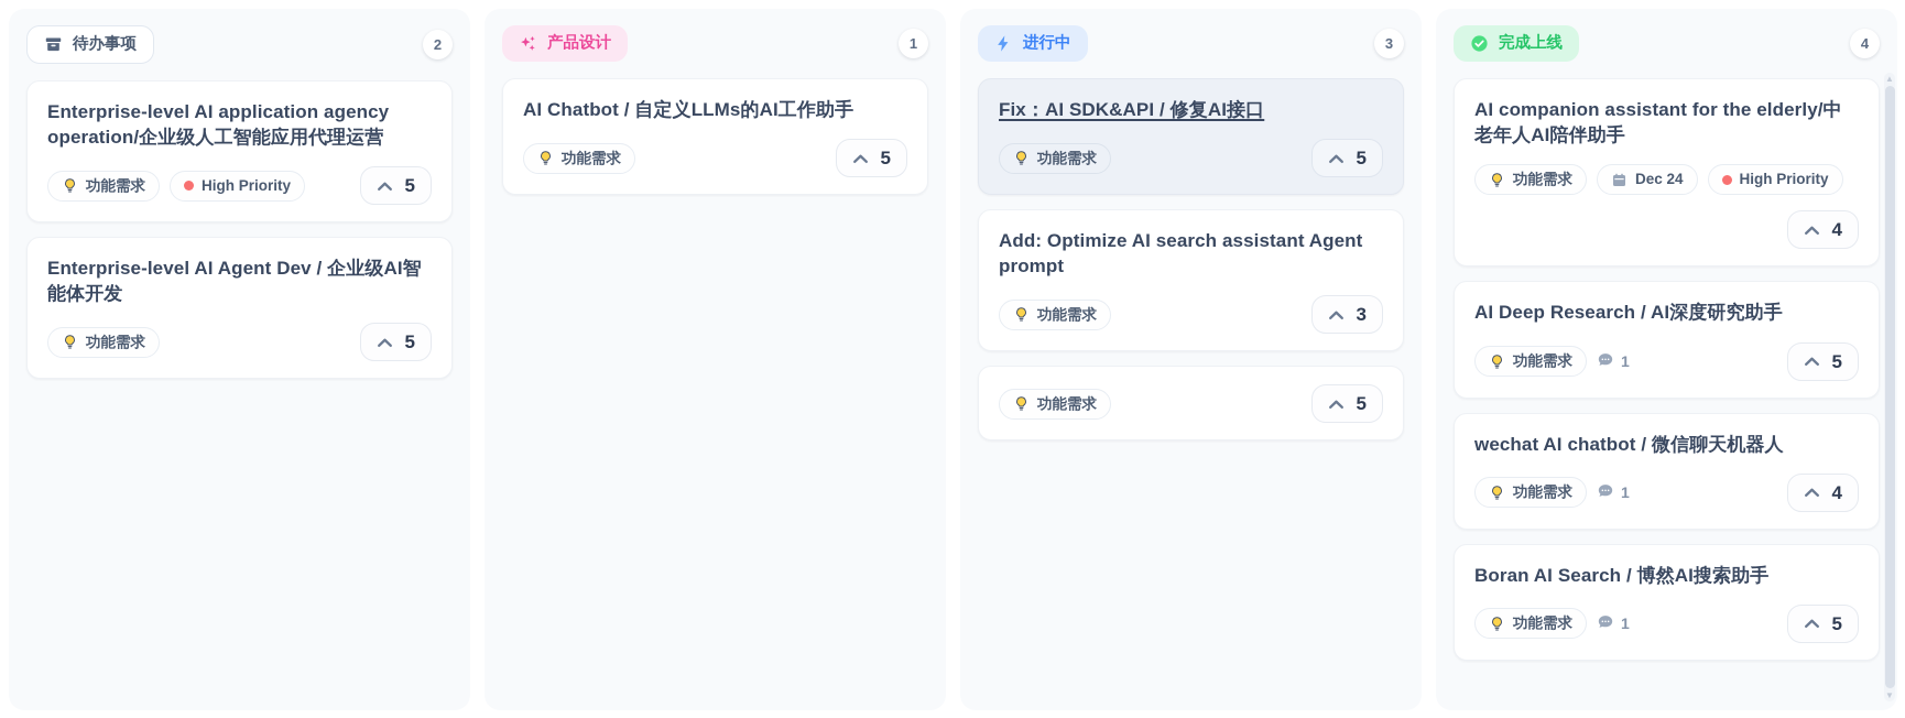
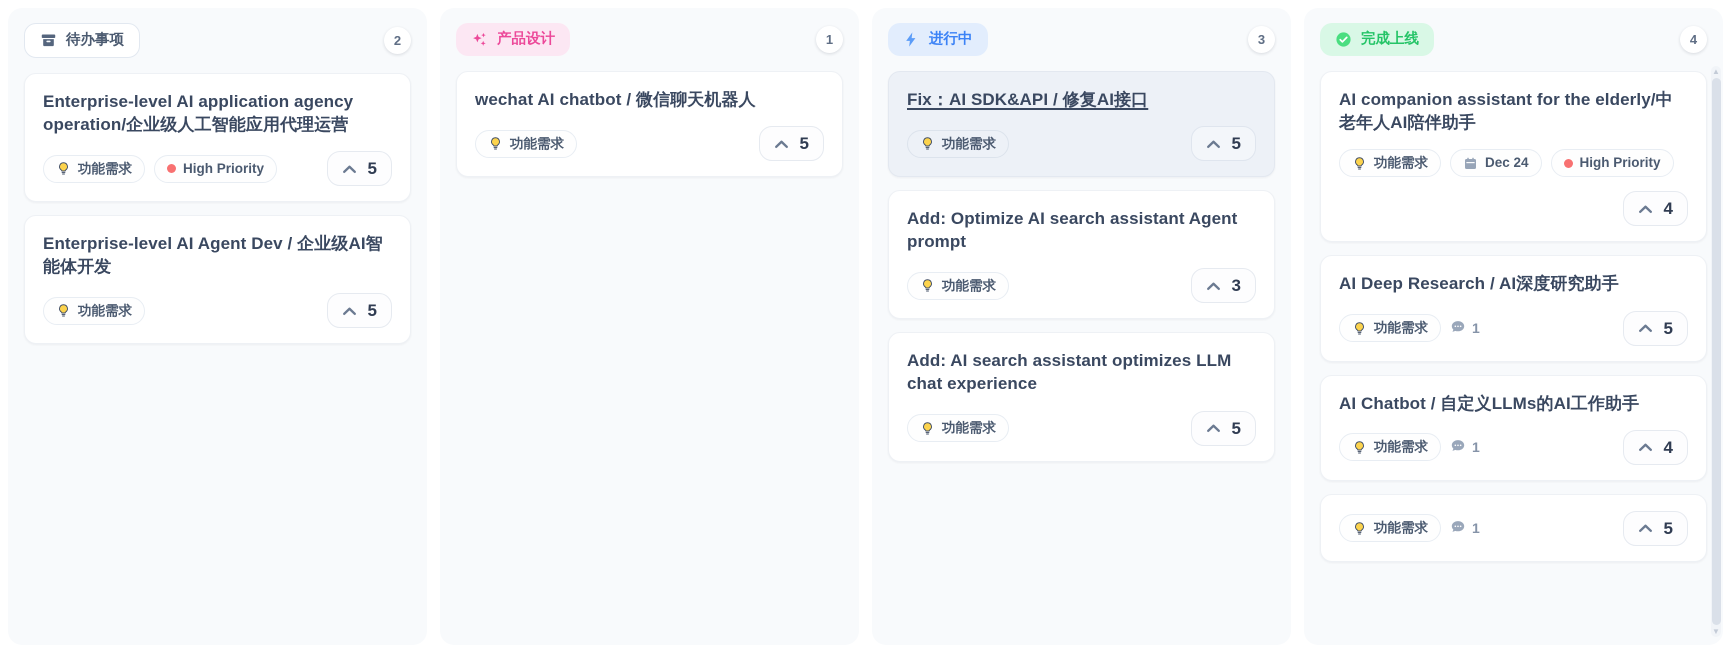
  待办事项
  2
  Enterprise-level AI application agency operation/企业级人工智能应用代理运营
  功能需求
  High Priority
  5
  Enterprise-level AI Agent Dev / 企业级AI智能体开发
  功能需求
  5
  产品设计
  1
- AI Chatbot / 自定义LLMs的AI工作助手
+ wechat AI chatbot / 微信聊天机器人
  功能需求
  5
  进行中
  3
  Fix：AI SDK&API / 修复AI接口
  功能需求
  5
  Add: Optimize AI search assistant Agent prompt
  功能需求
  3
+ Add: AI search assistant optimizes LLM chat experience
  功能需求
  5
  完成上线
  4
  AI companion assistant for the elderly/中老年人AI陪伴助手
  功能需求
  Dec 24
  High Priority
  4
  AI Deep Research / AI深度研究助手
  功能需求
  1
  5
- wechat AI chatbot / 微信聊天机器人
+ AI Chatbot / 自定义LLMs的AI工作助手
  功能需求
  1
  4
- Boran AI Search / 博然AI搜索助手
  功能需求
  1
  5
  ▲
  ▼
